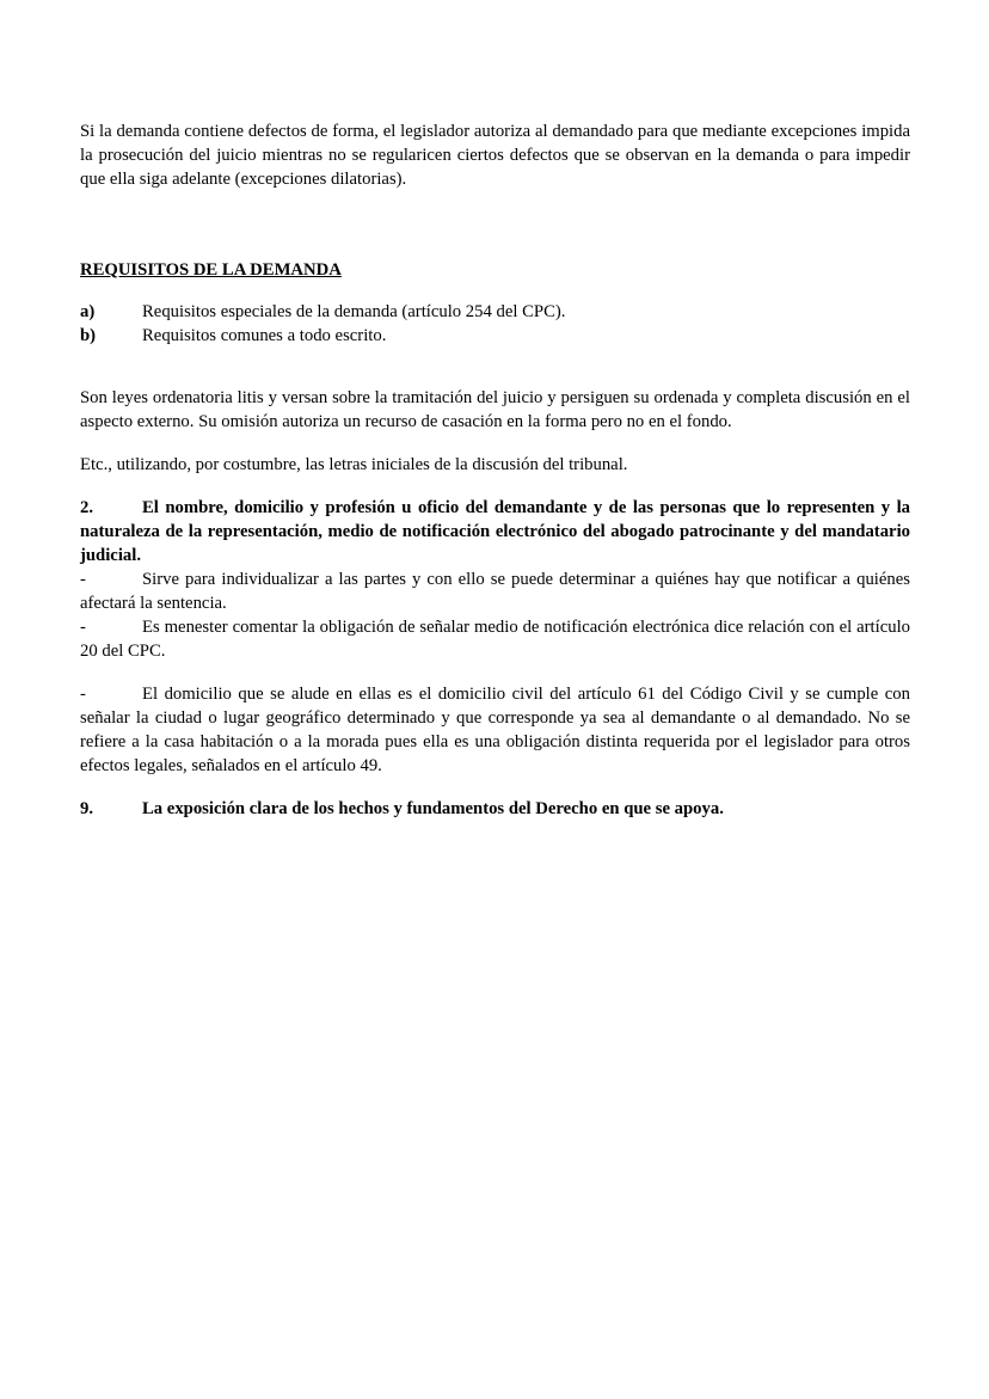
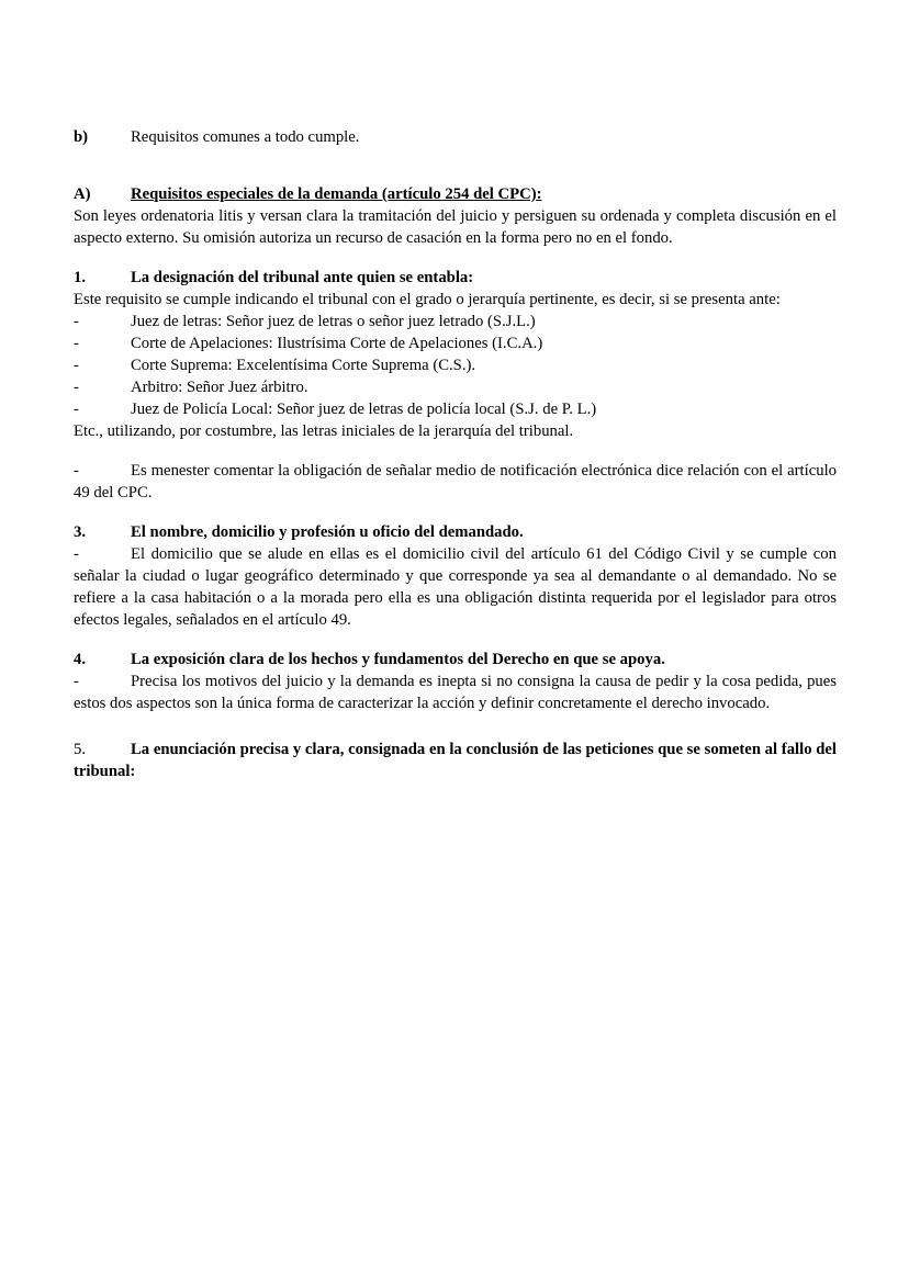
- Si la demanda contiene defectos de forma, el legislador autoriza al demandado para que mediante excepciones impida la prosecución del juicio mientras no se regularicen ciertos defectos que se observan en la demanda o para impedir que ella siga adelante (excepciones dilatorias).
- REQUISITOS DE LA DEMANDA
- a) Requisitos especiales de la demanda (artículo 254 del CPC).
- b) Requisitos comunes a todo escrito.
+ b) Requisitos comunes a todo cumple.
+ A) Requisitos especiales de la demanda (artículo 254 del CPC):
- Son leyes ordenatoria litis y versan sobre la tramitación del juicio y persiguen su ordenada y completa discusión en el aspecto externo. Su omisión autoriza un recurso de casación en la forma pero no en el fondo.
+ Son leyes ordenatoria litis y versan clara la tramitación del juicio y persiguen su ordenada y completa discusión en el aspecto externo. Su omisión autoriza un recurso de casación en la forma pero no en el fondo.
+ 1. La designación del tribunal ante quien se entabla:
+ Este requisito se cumple indicando el tribunal con el grado o jerarquía pertinente, es decir, si se presenta ante:
+ - Juez de letras: Señor juez de letras o señor juez letrado (S.J.L.)
+ - Corte de Apelaciones: Ilustrísima Corte de Apelaciones (I.C.A.)
+ - Corte Suprema: Excelentísima Corte Suprema (C.S.).
+ - Arbitro: Señor Juez árbitro.
+ - Juez de Policía Local: Señor juez de letras de policía local (S.J. de P. L.)
- Etc., utilizando, por costumbre, las letras iniciales de la discusión del tribunal.
+ Etc., utilizando, por costumbre, las letras iniciales de la jerarquía del tribunal.
- 2. El nombre, domicilio y profesión u oficio del demandante y de las personas que lo representen y la naturaleza de la representación, medio de notificación electrónico del abogado patrocinante y del mandatario judicial.
- - Sirve para individualizar a las partes y con ello se puede determinar a quiénes hay que notificar a quiénes afectará la sentencia.
- - Es menester comentar la obligación de señalar medio de notificación electrónica dice relación con el artículo 20 del CPC.
+ - Es menester comentar la obligación de señalar medio de notificación electrónica dice relación con el artículo 49 del CPC.
+ 3. El nombre, domicilio y profesión u oficio del demandado.
- - El domicilio que se alude en ellas es el domicilio civil del artículo 61 del Código Civil y se cumple con señalar la ciudad o lugar geográfico determinado y que corresponde ya sea al demandante o al demandado. No se refiere a la casa habitación o a la morada pues ella es una obligación distinta requerida por el legislador para otros efectos legales, señalados en el artículo 49.
+ - El domicilio que se alude en ellas es el domicilio civil del artículo 61 del Código Civil y se cumple con señalar la ciudad o lugar geográfico determinado y que corresponde ya sea al demandante o al demandado. No se refiere a la casa habitación o a la morada pero ella es una obligación distinta requerida por el legislador para otros efectos legales, señalados en el artículo 49.
- 9. La exposición clara de los hechos y fundamentos del Derecho en que se apoya.
+ 4. La exposición clara de los hechos y fundamentos del Derecho en que se apoya.
+ - Precisa los motivos del juicio y la demanda es inepta si no consigna la causa de pedir y la cosa pedida, pues estos dos aspectos son la única forma de caracterizar la acción y definir concretamente el derecho invocado.
+ 5. La enunciación precisa y clara, consignada en la conclusión de las peticiones que se someten al fallo del tribunal:
